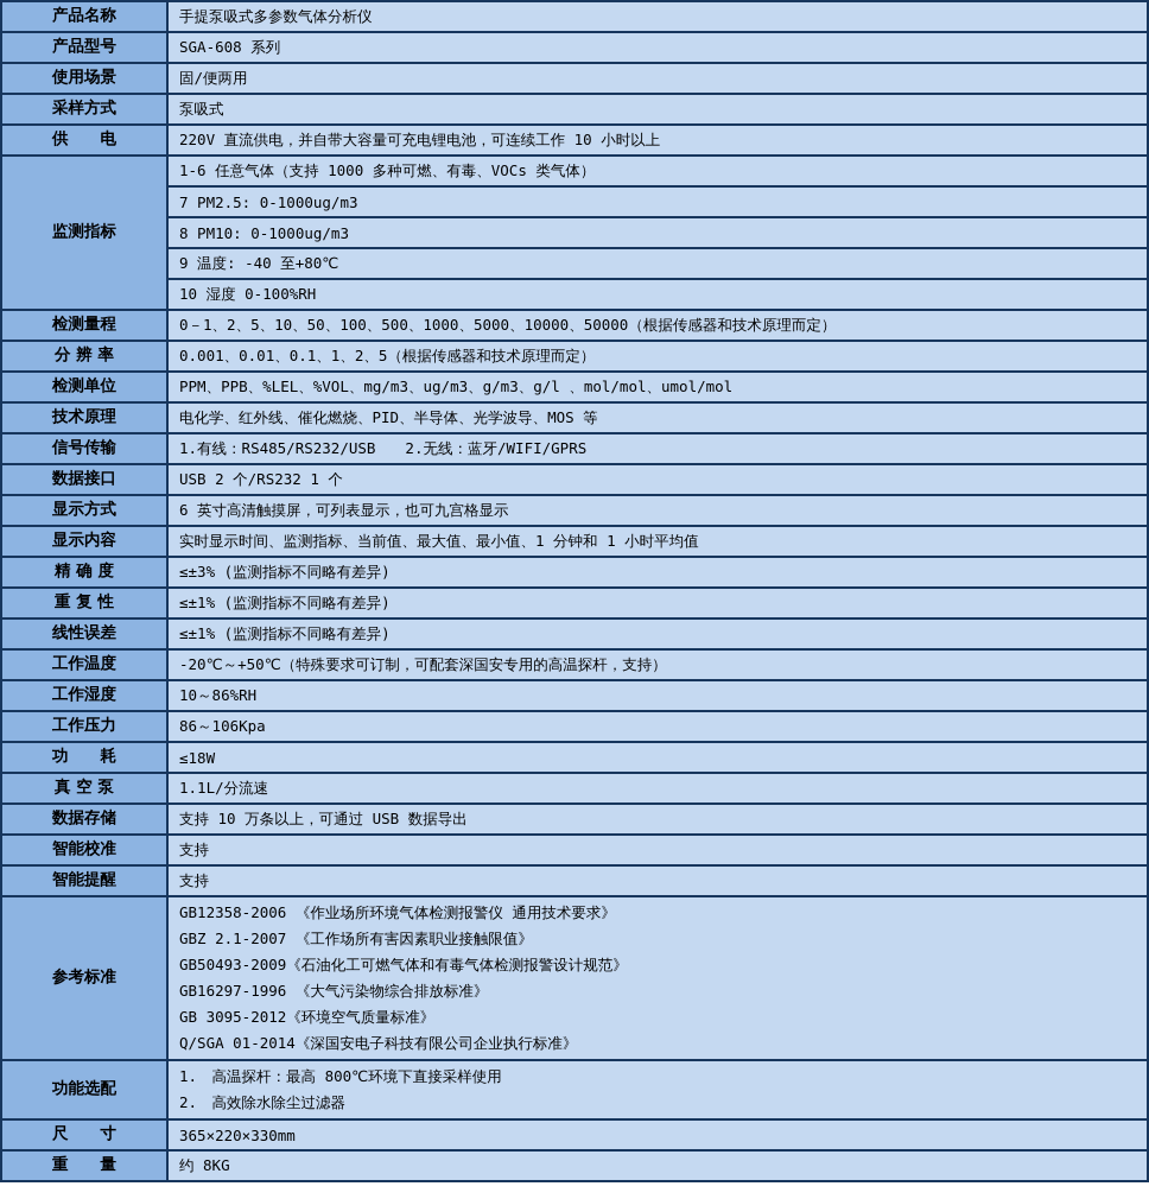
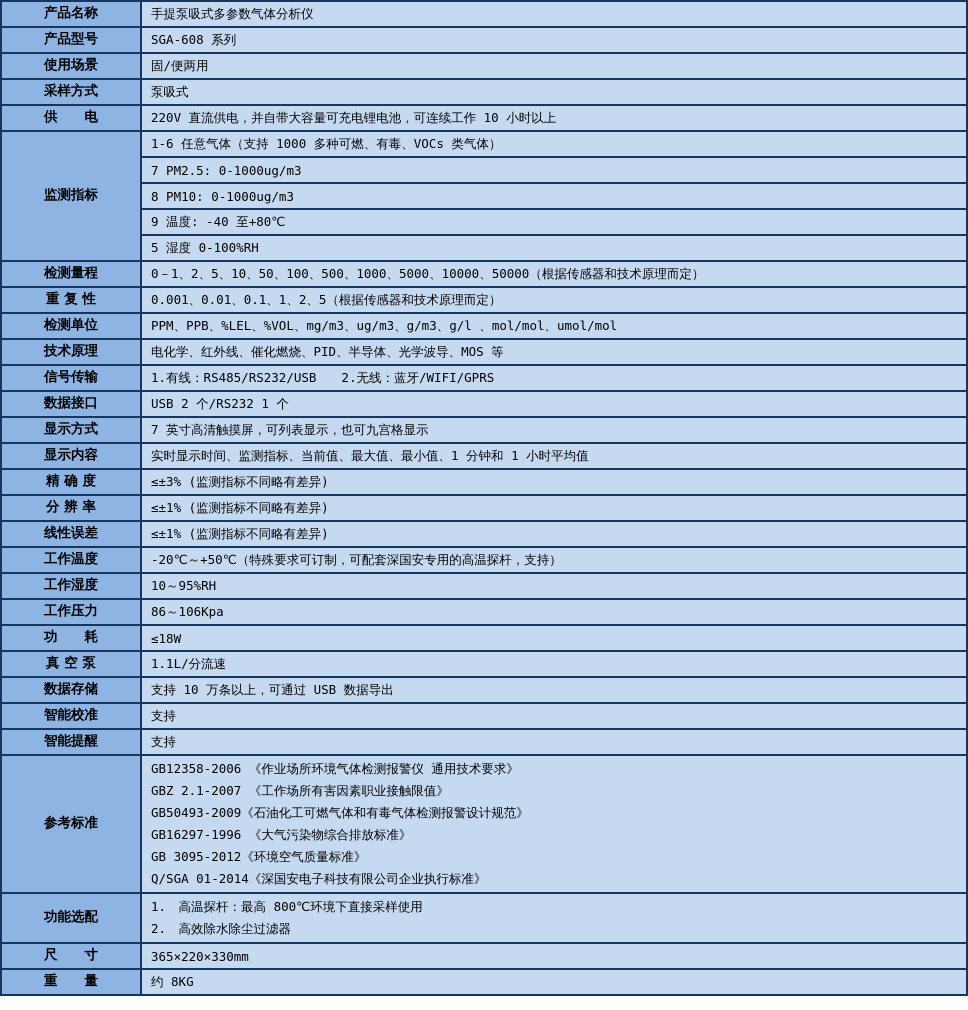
  产品名称	手提泵吸式多参数气体分析仪
  产品型号	SGA-608 系列
  使用场景	固/便两用
  采样方式	泵吸式
  供 电	220V 直流供电，并自带大容量可充电锂电池，可连续工作 10 小时以上
  监测指标	1-6 任意气体（支持 1000 多种可燃、有毒、VOCs 类气体）
  7 PM2.5: 0-1000ug/m3
  8 PM10: 0-1000ug/m3
  9 温度: -40 至+80℃
- 10 湿度 0-100%RH
+ 5 湿度 0-100%RH
  检测量程	0－1、2、5、10、50、100、500、1000、5000、10000、50000（根据传感器和技术原理而定）
- 分 辨 率	0.001、0.01、0.1、1、2、5（根据传感器和技术原理而定）
+ 重 复 性	0.001、0.01、0.1、1、2、5（根据传感器和技术原理而定）
  检测单位	PPM、PPB、%LEL、%VOL、mg/m3、ug/m3、g/m3、g/l 、mol/mol、umol/mol
  技术原理	电化学、红外线、催化燃烧、PID、半导体、光学波导、MOS 等
  信号传输	1.有线：RS485/RS232/USB 2.无线：蓝牙/WIFI/GPRS
  数据接口	USB 2 个/RS232 1 个
- 显示方式	6 英寸高清触摸屏，可列表显示，也可九宫格显示
+ 显示方式	7 英寸高清触摸屏，可列表显示，也可九宫格显示
  显示内容	实时显示时间、监测指标、当前值、最大值、最小值、1 分钟和 1 小时平均值
  精 确 度	≤±3% (监测指标不同略有差异)
- 重 复 性	≤±1% (监测指标不同略有差异)
+ 分 辨 率	≤±1% (监测指标不同略有差异)
  线性误差	≤±1% (监测指标不同略有差异)
  工作温度	-20℃～+50℃（特殊要求可订制，可配套深国安专用的高温探杆，支持）
- 工作湿度	10～86%RH
+ 工作湿度	10～95%RH
  工作压力	86～106Kpa
  功 耗	≤18W
  真 空 泵	1.1L/分流速
  数据存储	支持 10 万条以上，可通过 USB 数据导出
  智能校准	支持
  智能提醒	支持
  参考标准	GB12358-2006 《作业场所环境气体检测报警仪 通用技术要求》GBZ 2.1-2007 《工作场所有害因素职业接触限值》GB50493-2009《石油化工可燃气体和有毒气体检测报警设计规范》GB16297-1996 《大气污染物综合排放标准》GB 3095-2012《环境空气质量标准》Q/SGA 01-2014《深国安电子科技有限公司企业执行标准》
  功能选配	1. 高温探杆：最高 800℃环境下直接采样使用2. 高效除水除尘过滤器
  尺 寸	365×220×330mm
  重 量	约 8KG
